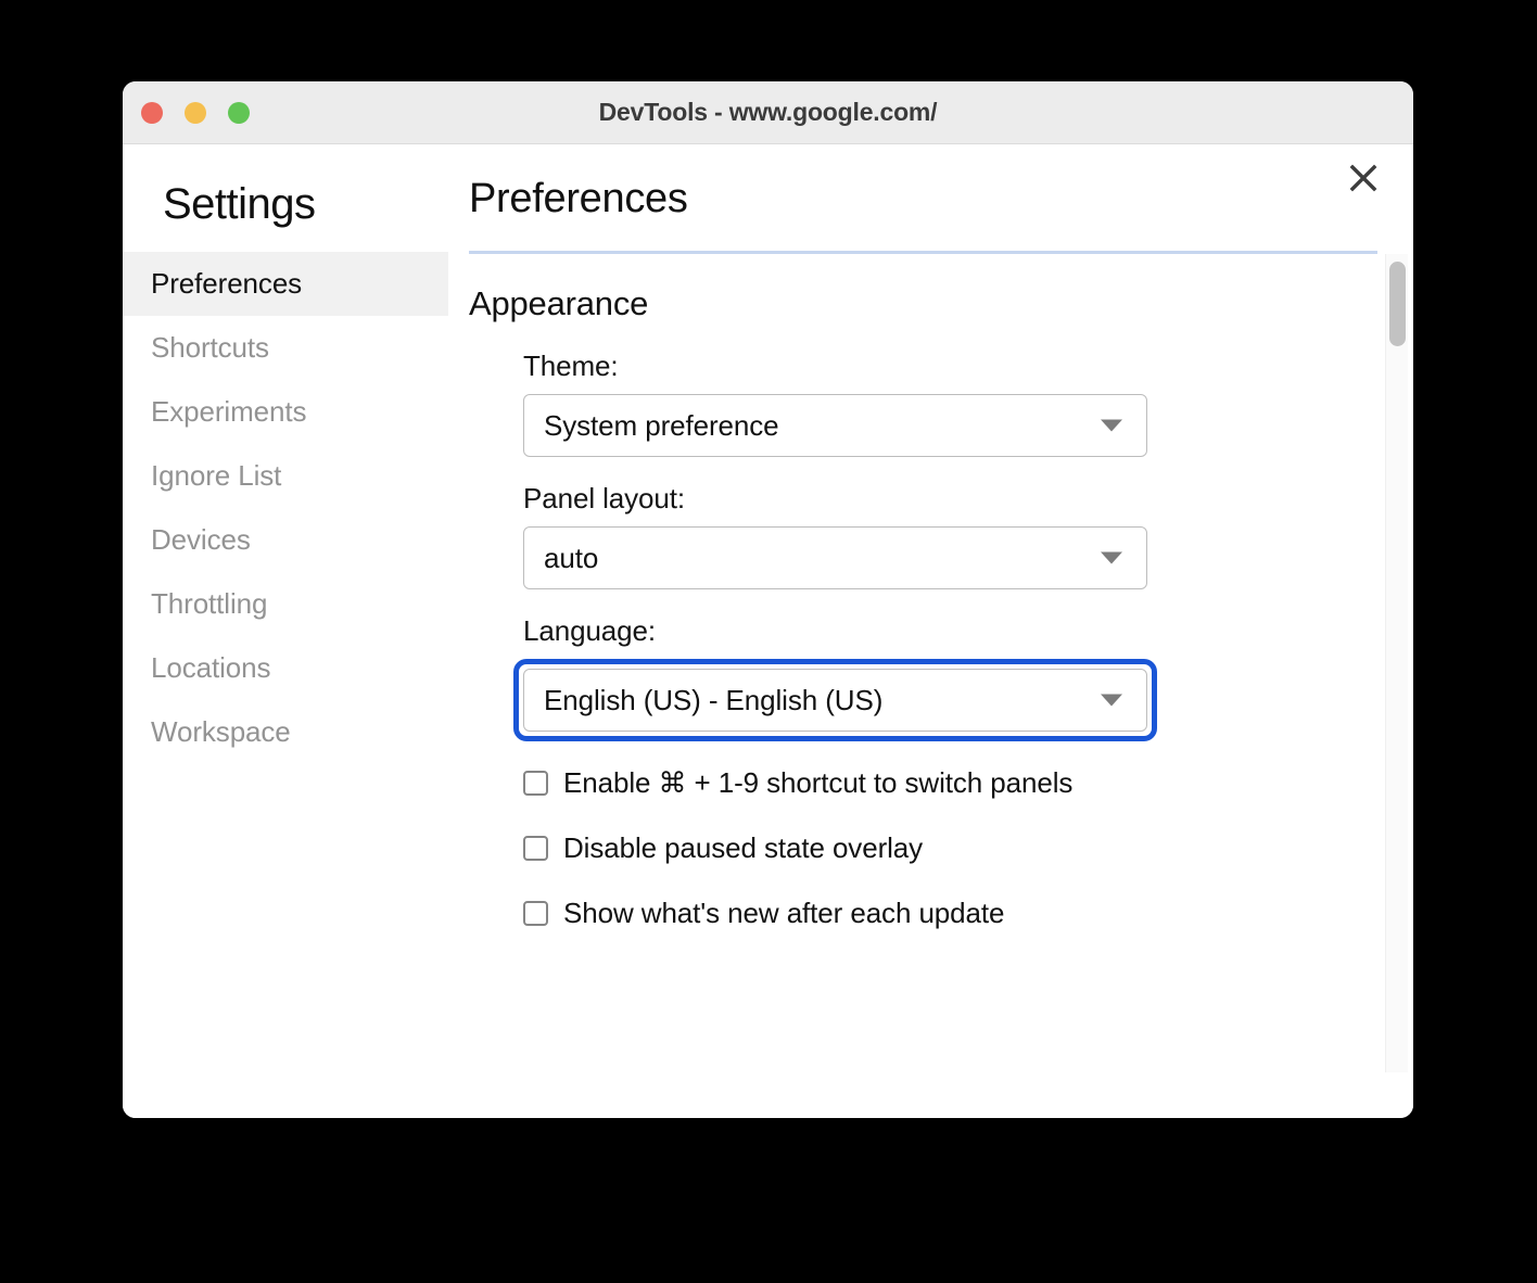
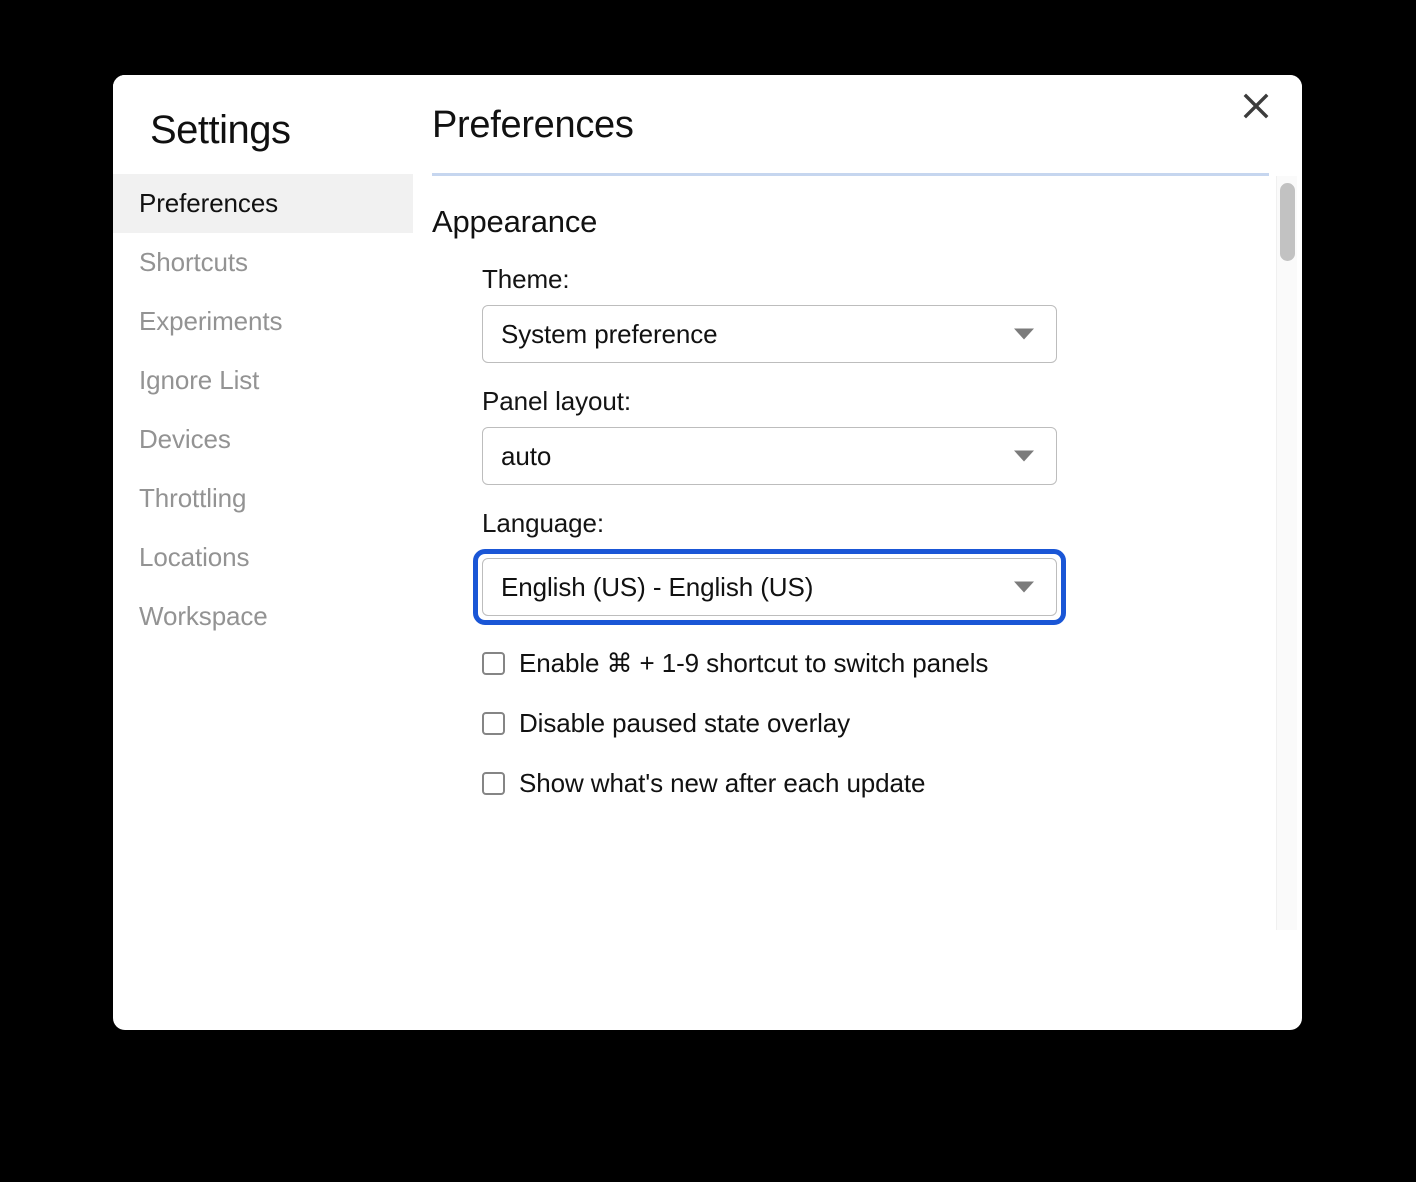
- DevTools - www.google.com/
  Settings
  Preferences
  Shortcuts
  Experiments
  Ignore List
  Devices
  Throttling
  Locations
  Workspace
  Preferences
  Appearance
  Theme:
  System preference
  Panel layout:
  auto
  Language:
  English (US) - English (US)
  Enable ⌘ + 1-9 shortcut to switch panels
  Disable paused state overlay
  Show what's new after each update
